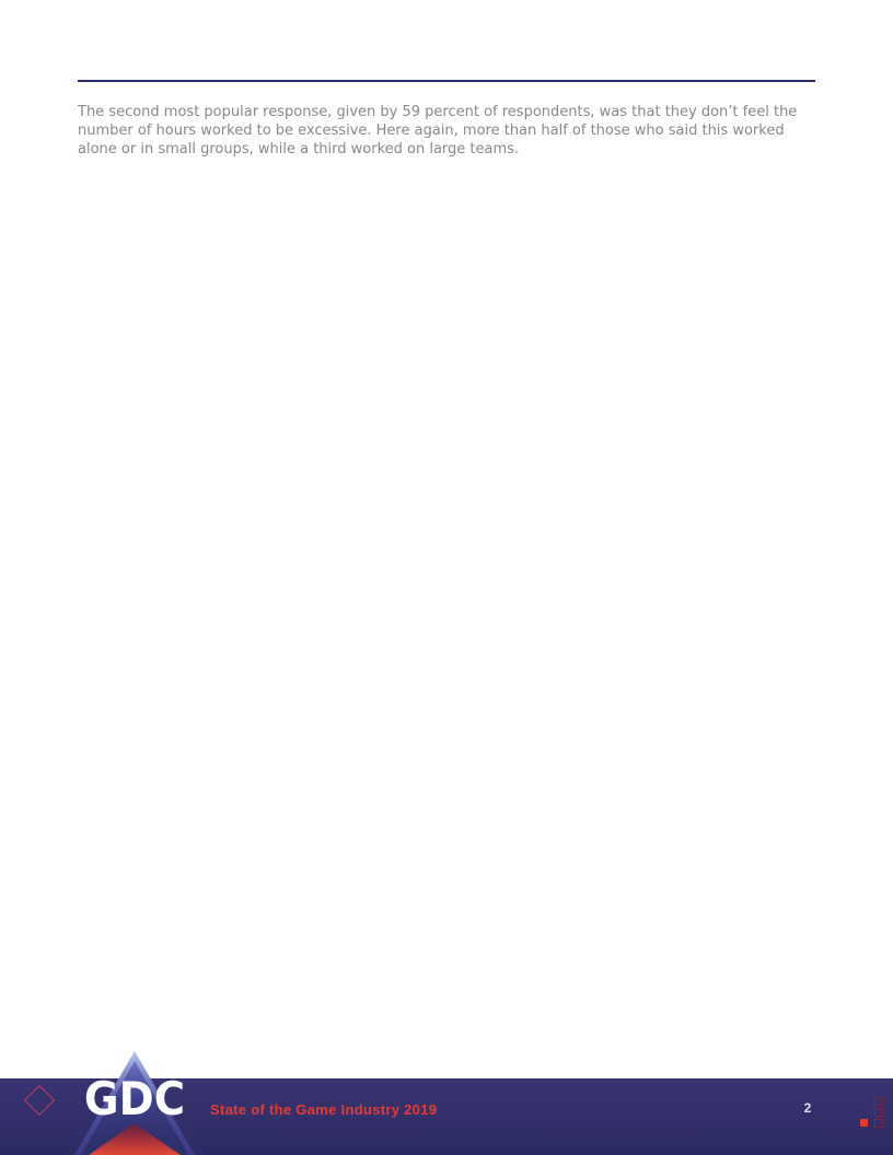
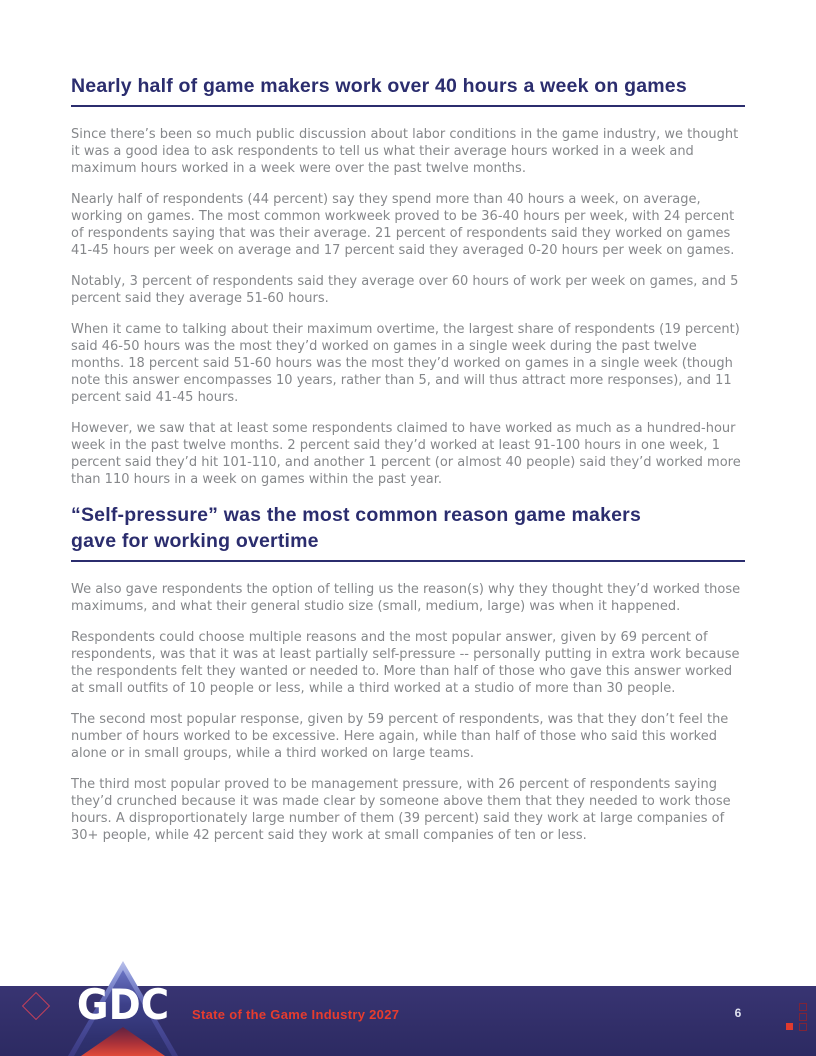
+ Nearly half of game makers work over 40 hours a week on games
+ Since there’s been so much public discussion about labor conditions in the game industry, we thought it was a good idea to ask respondents to tell us what their average hours worked in a week and maximum hours worked in a week were over the past twelve months.
+ Nearly half of respondents (44 percent) say they spend more than 40 hours a week, on average, working on games. The most common workweek proved to be 36-40 hours per week, with 24 percent of respondents saying that was their average. 21 percent of respondents said they worked on games 41-45 hours per week on average and 17 percent said they averaged 0-20 hours per week on games.
+ Notably, 3 percent of respondents said they average over 60 hours of work per week on games, and 5 percent said they average 51-60 hours.
+ When it came to talking about their maximum overtime, the largest share of respondents (19 percent) said 46-50 hours was the most they’d worked on games in a single week during the past twelve months. 18 percent said 51-60 hours was the most they’d worked on games in a single week (though note this answer encompasses 10 years, rather than 5, and will thus attract more responses), and 11 percent said 41-45 hours.
+ However, we saw that at least some respondents claimed to have worked as much as a hundred-hour week in the past twelve months. 2 percent said they’d worked at least 91-100 hours in one week, 1 percent said they’d hit 101-110, and another 1 percent (or almost 40 people) said they’d worked more than 110 hours in a week on games within the past year.
+ “Self-pressure” was the most common reason game makers
+ gave for working overtime
+ We also gave respondents the option of telling us the reason(s) why they thought they’d worked those maximums, and what their general studio size (small, medium, large) was when it happened.
+ Respondents could choose multiple reasons and the most popular answer, given by 69 percent of respondents, was that it was at least partially self-pressure -- personally putting in extra work because the respondents felt they wanted or needed to. More than half of those who gave this answer worked at small outfits of 10 people or less, while a third worked at a studio of more than 30 people.
- The second most popular response, given by 59 percent of respondents, was that they don’t feel the number of hours worked to be excessive. Here again, more than half of those who said this worked alone or in small groups, while a third worked on large teams.
+ The second most popular response, given by 59 percent of respondents, was that they don’t feel the number of hours worked to be excessive. Here again, while than half of those who said this worked alone or in small groups, while a third worked on large teams.
+ The third most popular proved to be management pressure, with 26 percent of respondents saying they’d crunched because it was made clear by someone above them that they needed to work those hours. A disproportionately large number of them (39 percent) said they work at large companies of 30+ people, while 42 percent said they work at small companies of ten or less.
  GDC
- State of the Game Industry 2019
+ State of the Game Industry 2027
- 2
+ 6
